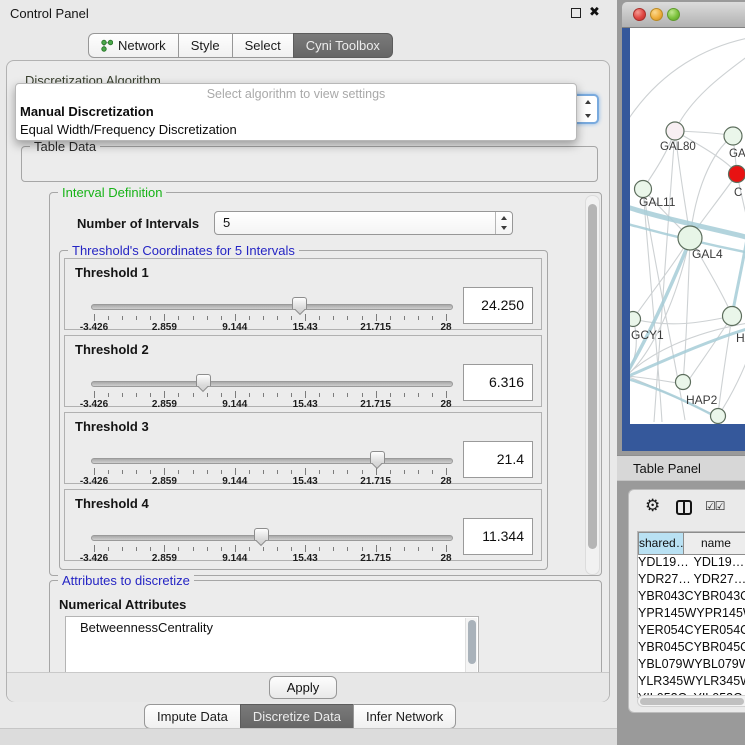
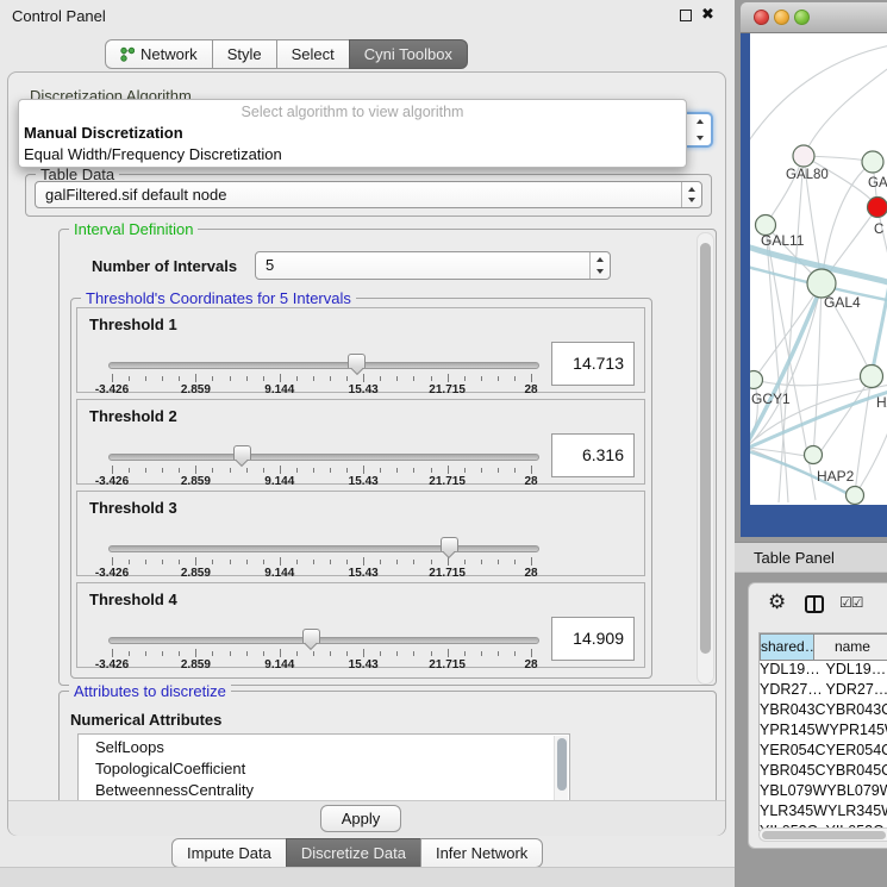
  Control Panel
  ✖
  Network
  Style
  Select
  Cyni Toolbox
  Discretization Algorithm
- Select algorithm to view settings
+ Select algorithm to view algorithm
  Manual Discretization
  Equal Width/Frequency Discretization
  Table Data
+ galFiltered.sif default node
  Interval Definition
  Number of Intervals
  5
  Threshold's Coordinates for 5 Intervals
  Threshold 1
  -3.426
  2.859
  9.144
  15.43
  21.715
  28
- 24.250
+ 14.713
  Threshold 2
  -3.426
  2.859
  9.144
  15.43
  21.715
  28
  6.316
  Threshold 3
  -3.426
  2.859
  9.144
  15.43
  21.715
  28
- 21.4
  Threshold 4
  -3.426
  2.859
  9.144
  15.43
  21.715
  28
- 11.344
+ 14.909
  Attributes to discretize
  Numerical Attributes
+ SelfLoops
+ TopologicalCoefficient
  BetweennessCentrality
  Apply
  Impute Data
  Discretize Data
  Infer Network
  GAL80
  GA
  C
  GAL11
  GAL4
  GCY1
  HAP2
  Table Panel
  ⚙
  ☑☑
  shared…
  name
  YDL19…
  YDL19…
  YDR27…
  YDR27…
  YBR043C
  YBR043
  YPR145W
  YPR145
  YER054C
  YER054
  YBR045C
  YBR045
  YBL079W
  YBL079
  YLR345W
  YLR345
